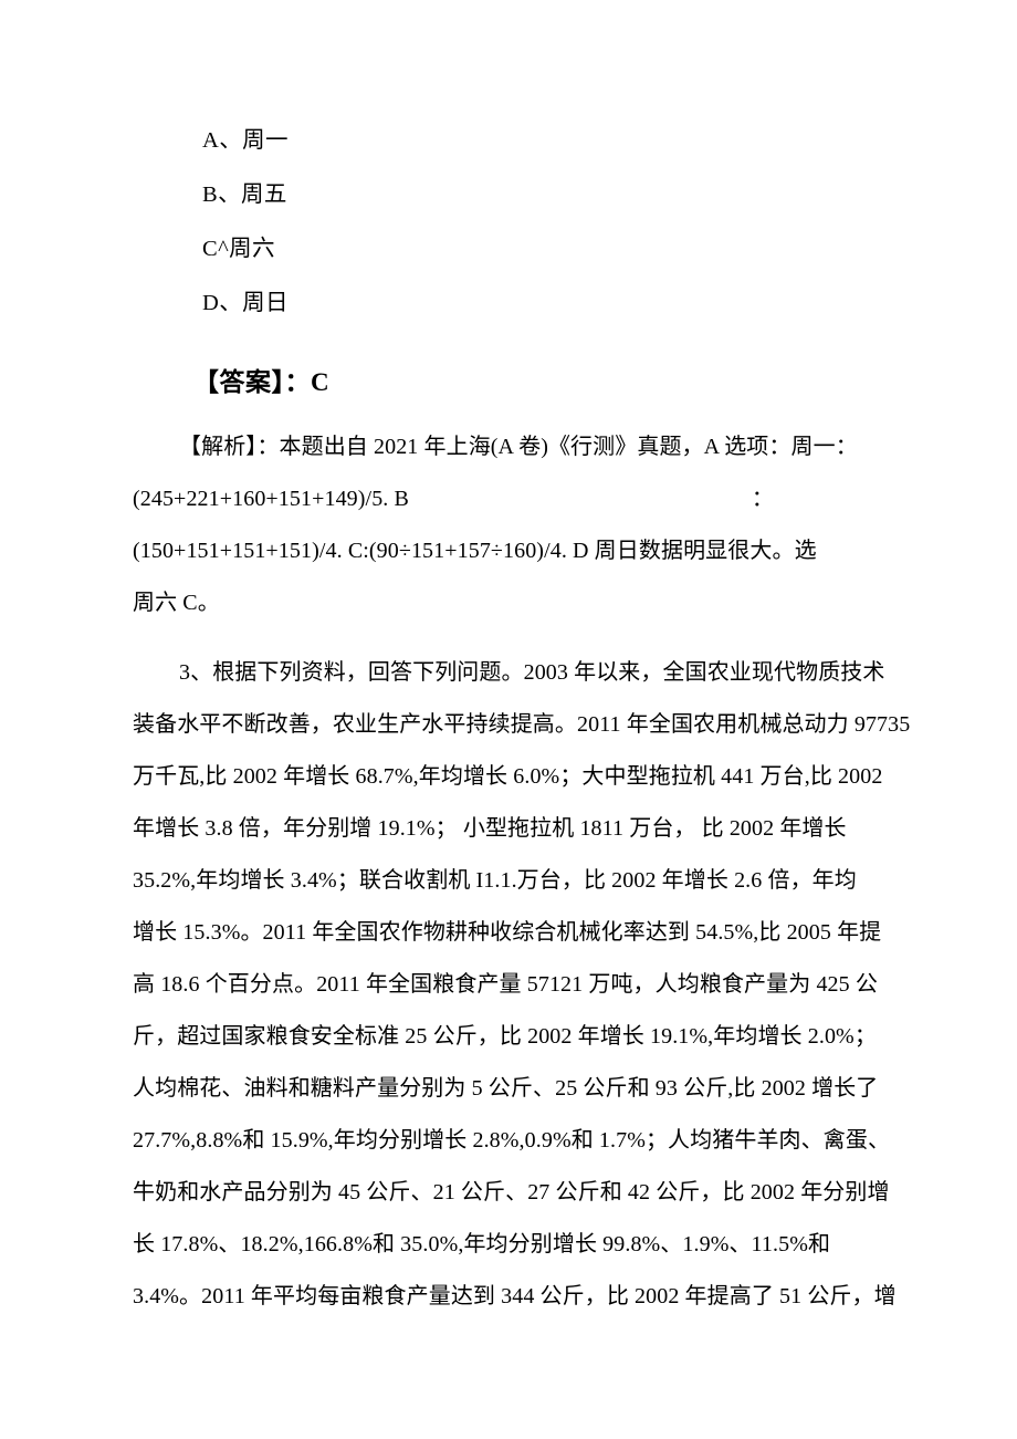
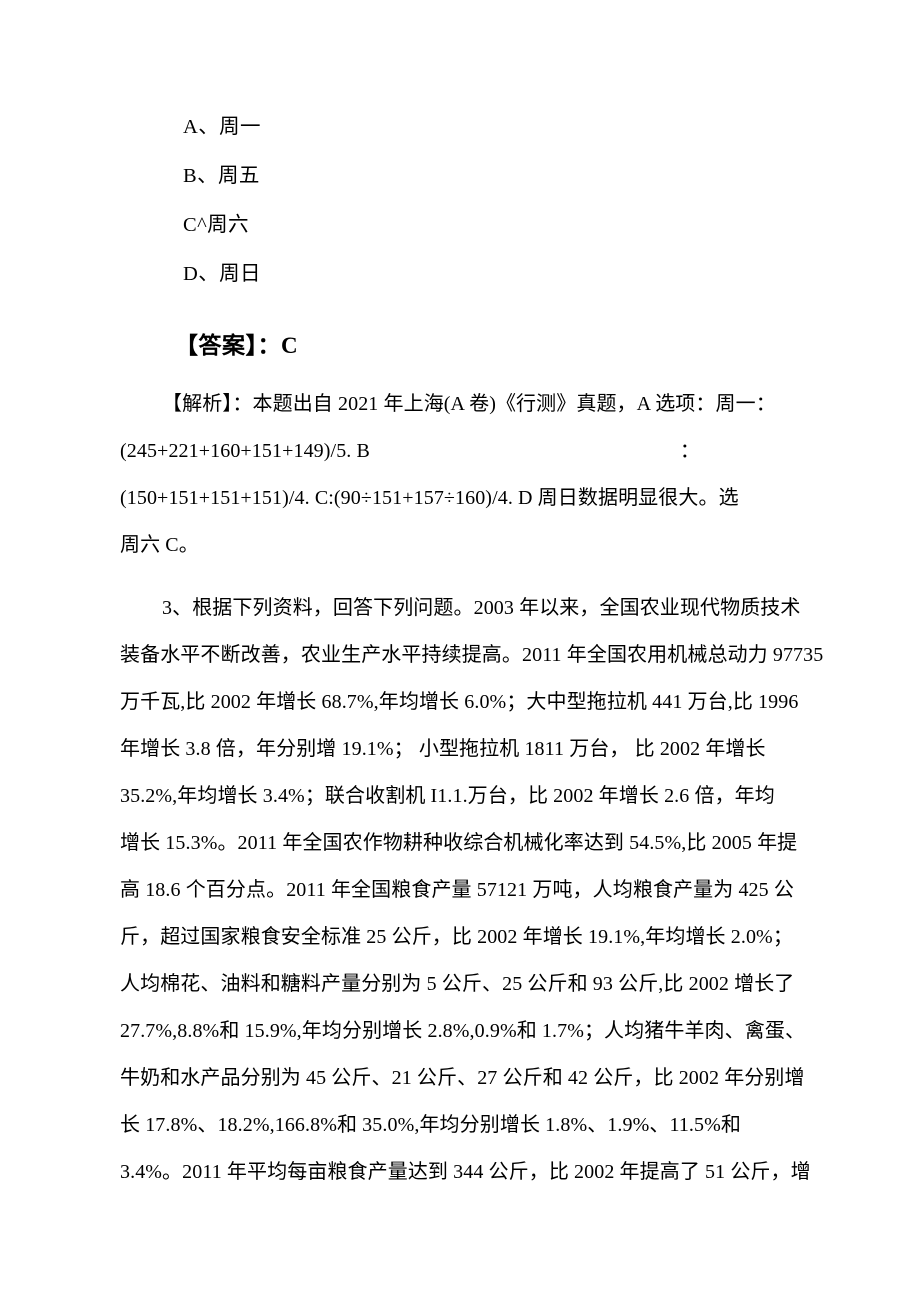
  A、周一
  B、周五
  C^周六
  D、周日
  【答案】：C
  【解析】：本题出自 2021 年上海(A 卷)《行测》真题，A 选项：周一：
  (245+221+160+151+149)/5. B ：
  (150+151+151+151)/4. C:(90÷151+157÷160)/4. D 周日数据明显很大。选
  周六 C。
  3、根据下列资料，回答下列问题。2003 年以来，全国农业现代物质技术
  装备水平不断改善，农业生产水平持续提高。2011 年全国农用机械总动力 97735
- 万千瓦,比 2002 年增长 68.7%,年均增长 6.0%；大中型拖拉机 441 万台,比 2002
+ 万千瓦,比 2002 年增长 68.7%,年均增长 6.0%；大中型拖拉机 441 万台,比 1996
  年增长 3.8 倍，年分别增 19.1%； 小型拖拉机 1811 万台， 比 2002 年增长
  35.2%,年均增长 3.4%；联合收割机 I1.1.万台，比 2002 年增长 2.6 倍，年均
  增长 15.3%。2011 年全国农作物耕种收综合机械化率达到 54.5%,比 2005 年提
  高 18.6 个百分点。2011 年全国粮食产量 57121 万吨，人均粮食产量为 425 公
  斤，超过国家粮食安全标准 25 公斤，比 2002 年增长 19.1%,年均增长 2.0%；
  人均棉花、油料和糖料产量分别为 5 公斤、25 公斤和 93 公斤,比 2002 增长了
  27.7%,8.8%和 15.9%,年均分别增长 2.8%,0.9%和 1.7%；人均猪牛羊肉、禽蛋、
  牛奶和水产品分别为 45 公斤、21 公斤、27 公斤和 42 公斤，比 2002 年分别增
- 长 17.8%、18.2%,166.8%和 35.0%,年均分别增长 99.8%、1.9%、11.5%和
+ 长 17.8%、18.2%,166.8%和 35.0%,年均分别增长 1.8%、1.9%、11.5%和
  3.4%。2011 年平均每亩粮食产量达到 344 公斤，比 2002 年提高了 51 公斤，增
